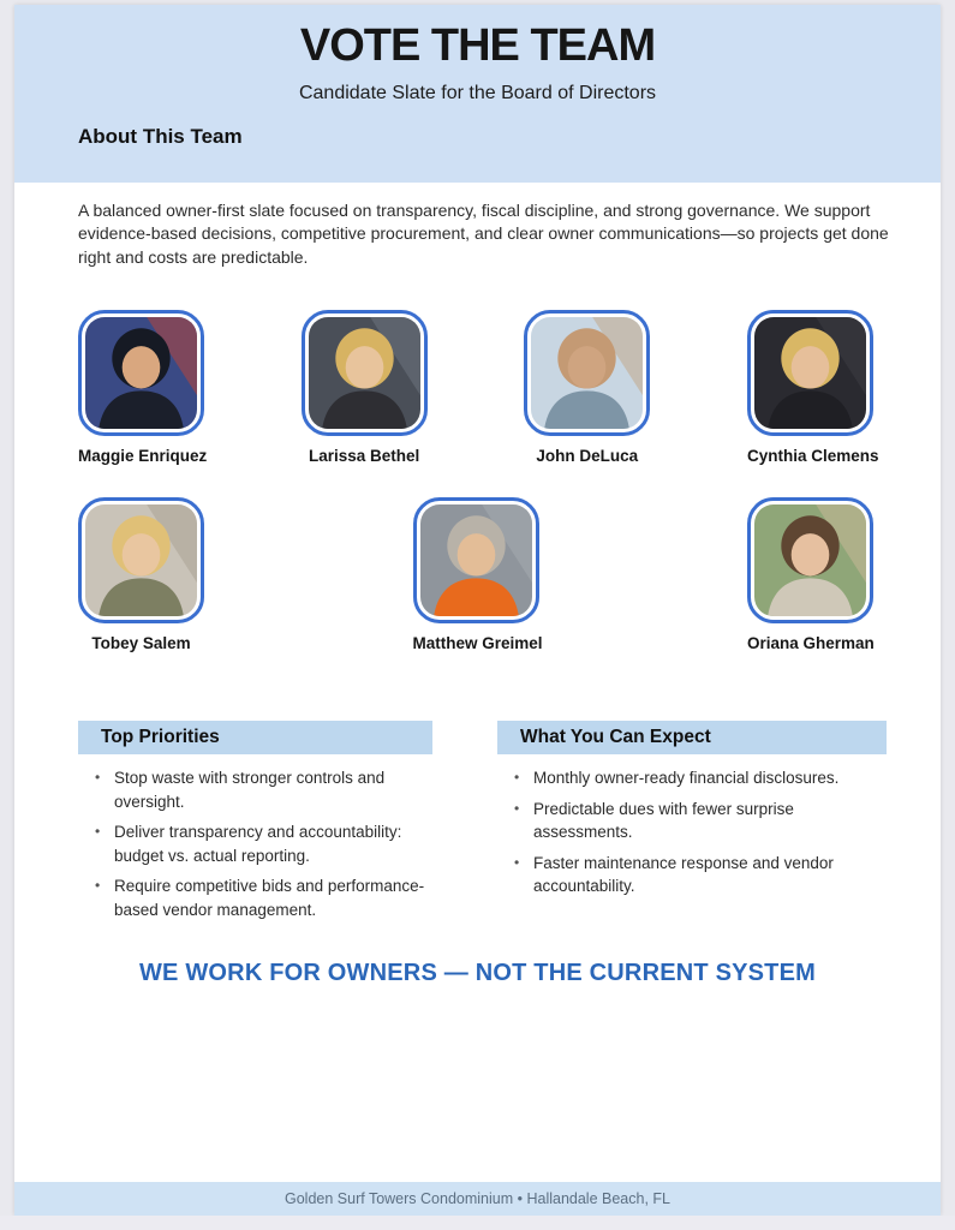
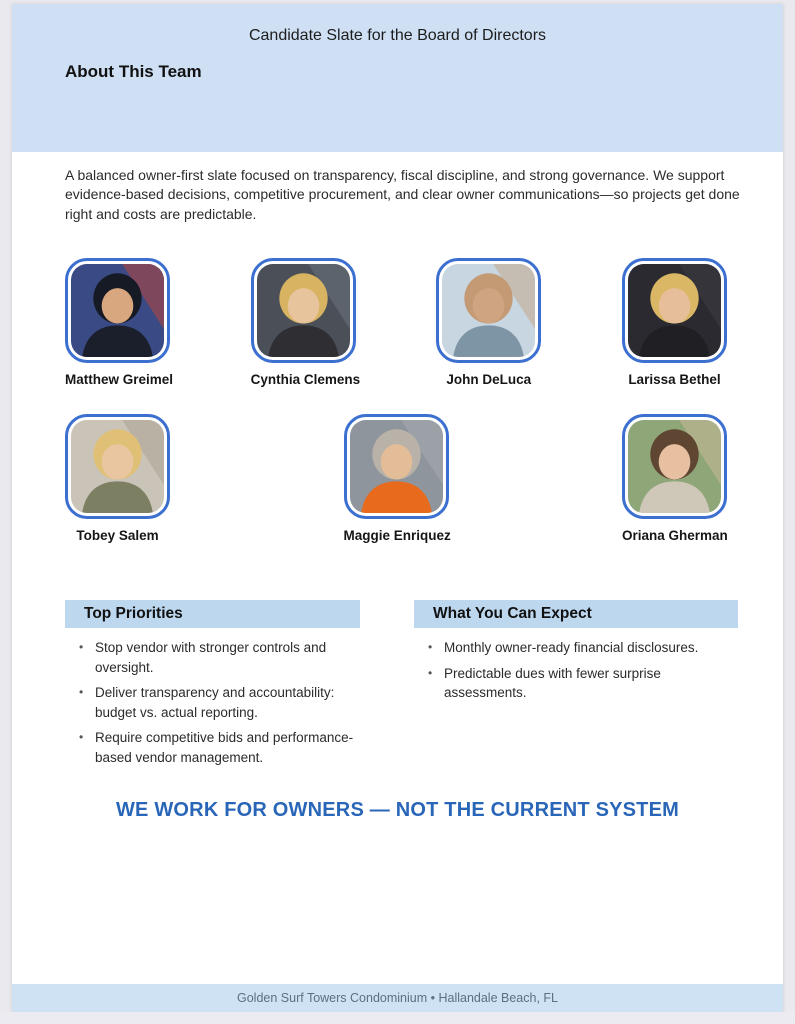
- VOTE THE TEAM
  Candidate Slate for the Board of Directors
  About This Team
  A balanced owner-first slate focused on transparency, fiscal discipline, and strong governance. We support evidence-based decisions, competitive procurement, and clear owner communications—so projects get done right and costs are predictable.
- Maggie Enriquez
+ Matthew Greimel
- Larissa Bethel
+ Cynthia Clemens
  John DeLuca
- Cynthia Clemens
+ Larissa Bethel
  Tobey Salem
- Matthew Greimel
+ Maggie Enriquez
  Oriana Gherman
  Top Priorities
- Stop waste with stronger controls and oversight.
+ Stop vendor with stronger controls and oversight.
  Deliver transparency and accountability: budget vs. actual reporting.
  Require competitive bids and performance-based vendor management.
  What You Can Expect
  Monthly owner-ready financial disclosures.
  Predictable dues with fewer surprise assessments.
- Faster maintenance response and vendor accountability.
  WE WORK FOR OWNERS — NOT THE CURRENT SYSTEM
  Golden Surf Towers Condominium • Hallandale Beach, FL
